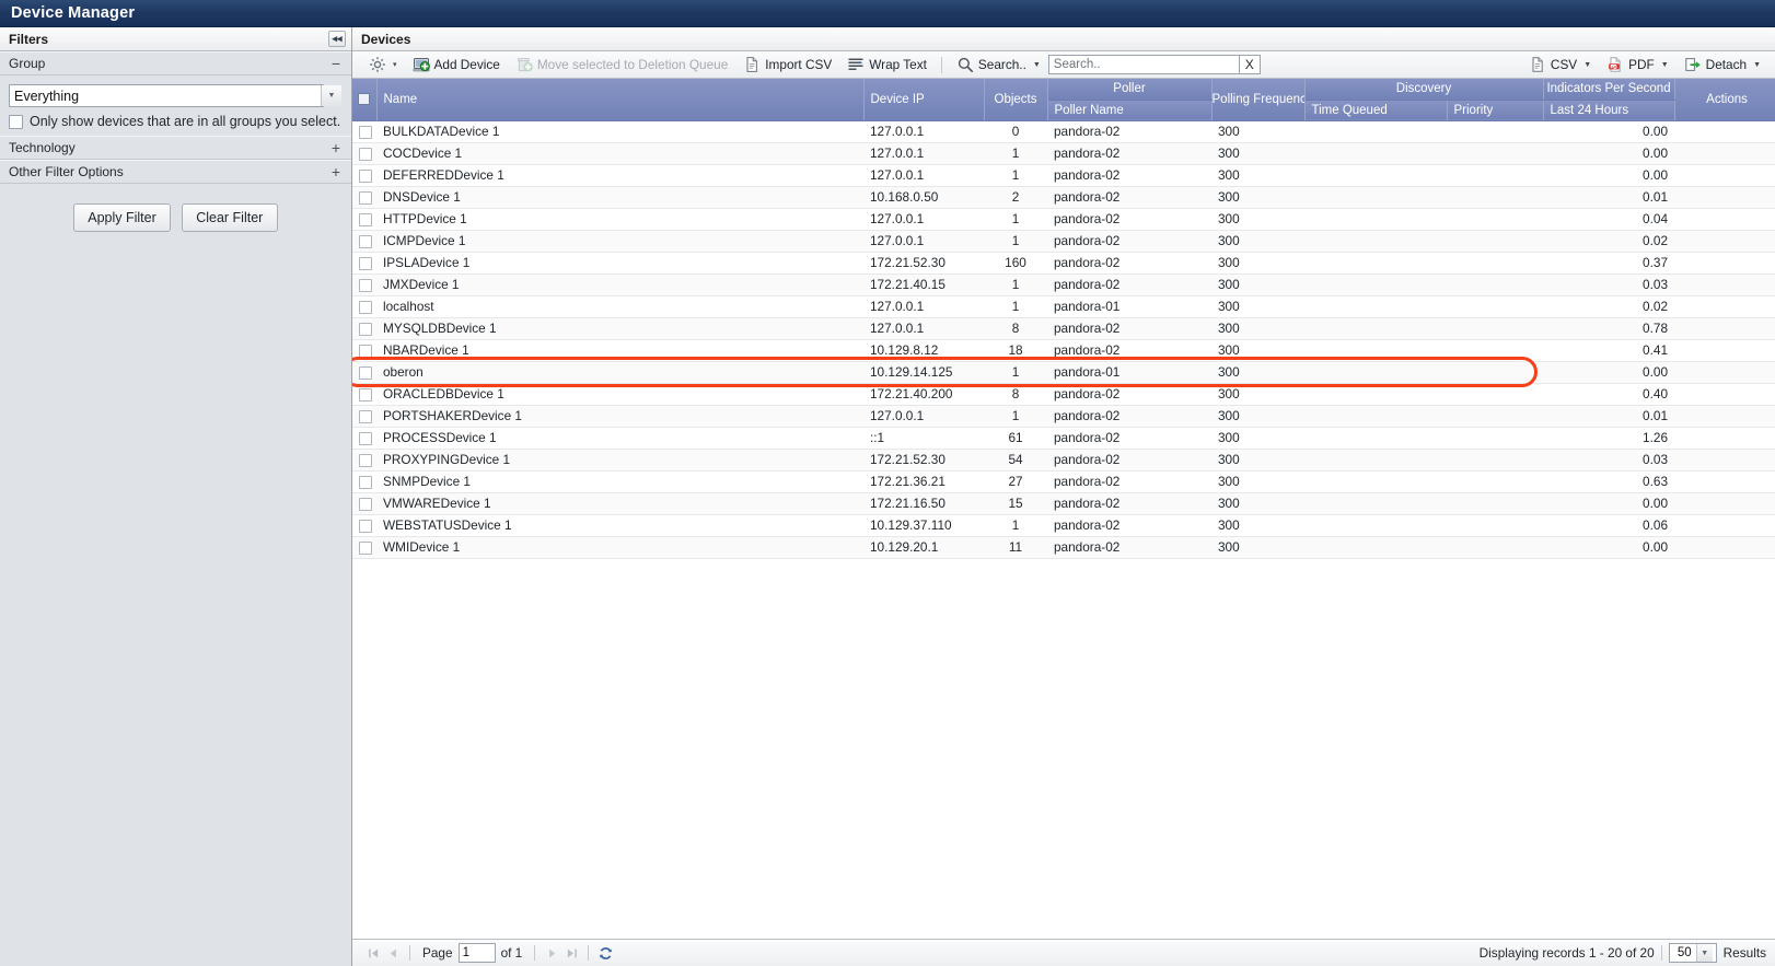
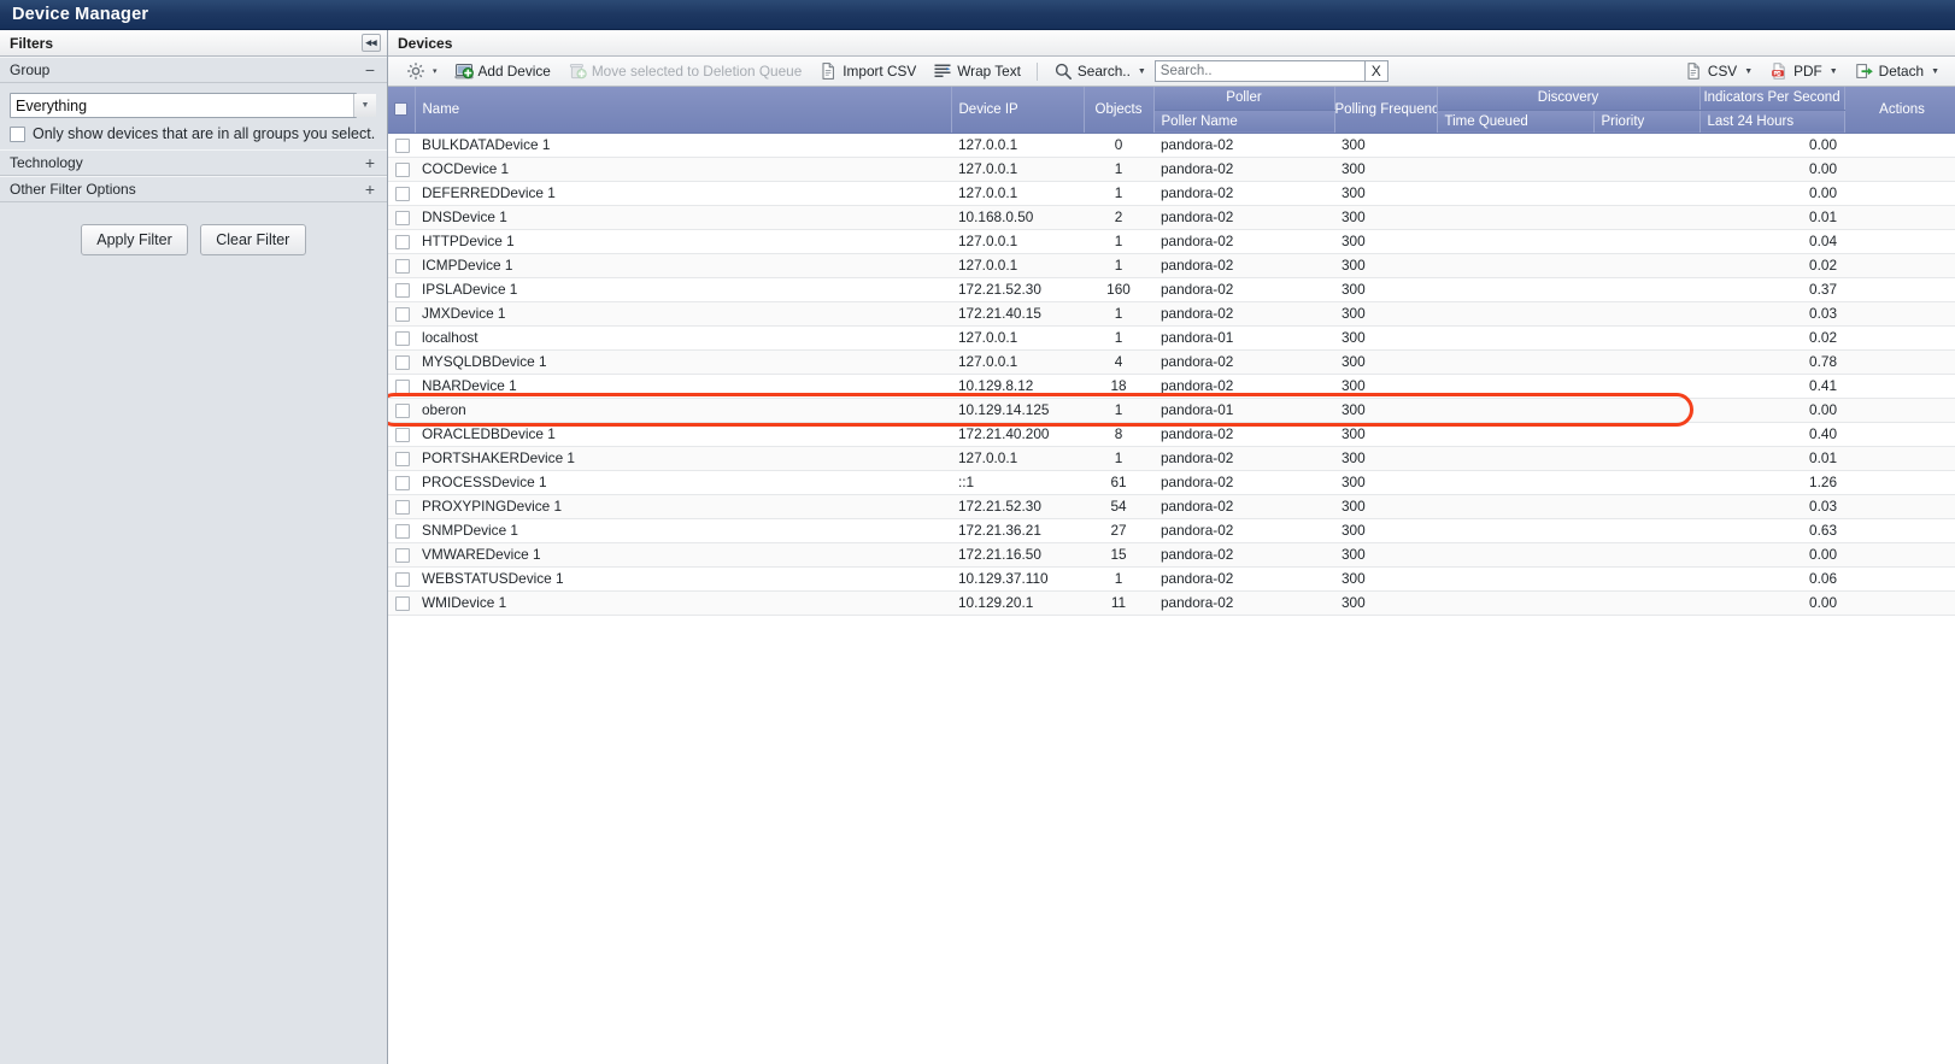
  Device Manager
  Filters
  ◂◂
  Group
  −
  Everything
  Only show devices that are in all groups you select.
  Technology
  +
  Other Filter Options
  +
  Apply Filter
  Clear Filter
  Devices
  Add Device
  Move selected to Deletion Queue
  Import CSV
  Wrap Text
  Search..
  Search..
  X
  CSV
  PDF
  Detach
  	Name	Device IP	Objects	Poller	Polling Frequenc	Discovery	Indicators Per Second	Actions
  Poller Name	Time Queued	Priority	Last 24 Hours
  	BULKDATADevice 1	127.0.0.1	0	pandora-02	300			0.00
  	COCDevice 1	127.0.0.1	1	pandora-02	300			0.00
  	DEFERREDDevice 1	127.0.0.1	1	pandora-02	300			0.00
  	DNSDevice 1	10.168.0.50	2	pandora-02	300			0.01
  	HTTPDevice 1	127.0.0.1	1	pandora-02	300			0.04
  	ICMPDevice 1	127.0.0.1	1	pandora-02	300			0.02
  	IPSLADevice 1	172.21.52.30	160	pandora-02	300			0.37
  	JMXDevice 1	172.21.40.15	1	pandora-02	300			0.03
  	localhost	127.0.0.1	1	pandora-01	300			0.02
- 	MYSQLDBDevice 1	127.0.0.1	8	pandora-02	300			0.78
+ 	MYSQLDBDevice 1	127.0.0.1	4	pandora-02	300			0.78
  	NBARDevice 1	10.129.8.12	18	pandora-02	300			0.41
  	oberon	10.129.14.125	1	pandora-01	300			0.00
  	ORACLEDBDevice 1	172.21.40.200	8	pandora-02	300			0.40
  	PORTSHAKERDevice 1	127.0.0.1	1	pandora-02	300			0.01
  	PROCESSDevice 1	::1	61	pandora-02	300			1.26
  	PROXYPINGDevice 1	172.21.52.30	54	pandora-02	300			0.03
  	SNMPDevice 1	172.21.36.21	27	pandora-02	300			0.63
  	VMWAREDevice 1	172.21.16.50	15	pandora-02	300			0.00
  	WEBSTATUSDevice 1	10.129.37.110	1	pandora-02	300			0.06
  	WMIDevice 1	10.129.20.1	11	pandora-02	300			0.00
- Page
- 1
- of 1
- Displaying records 1 - 20 of 20
- 50
- Results
